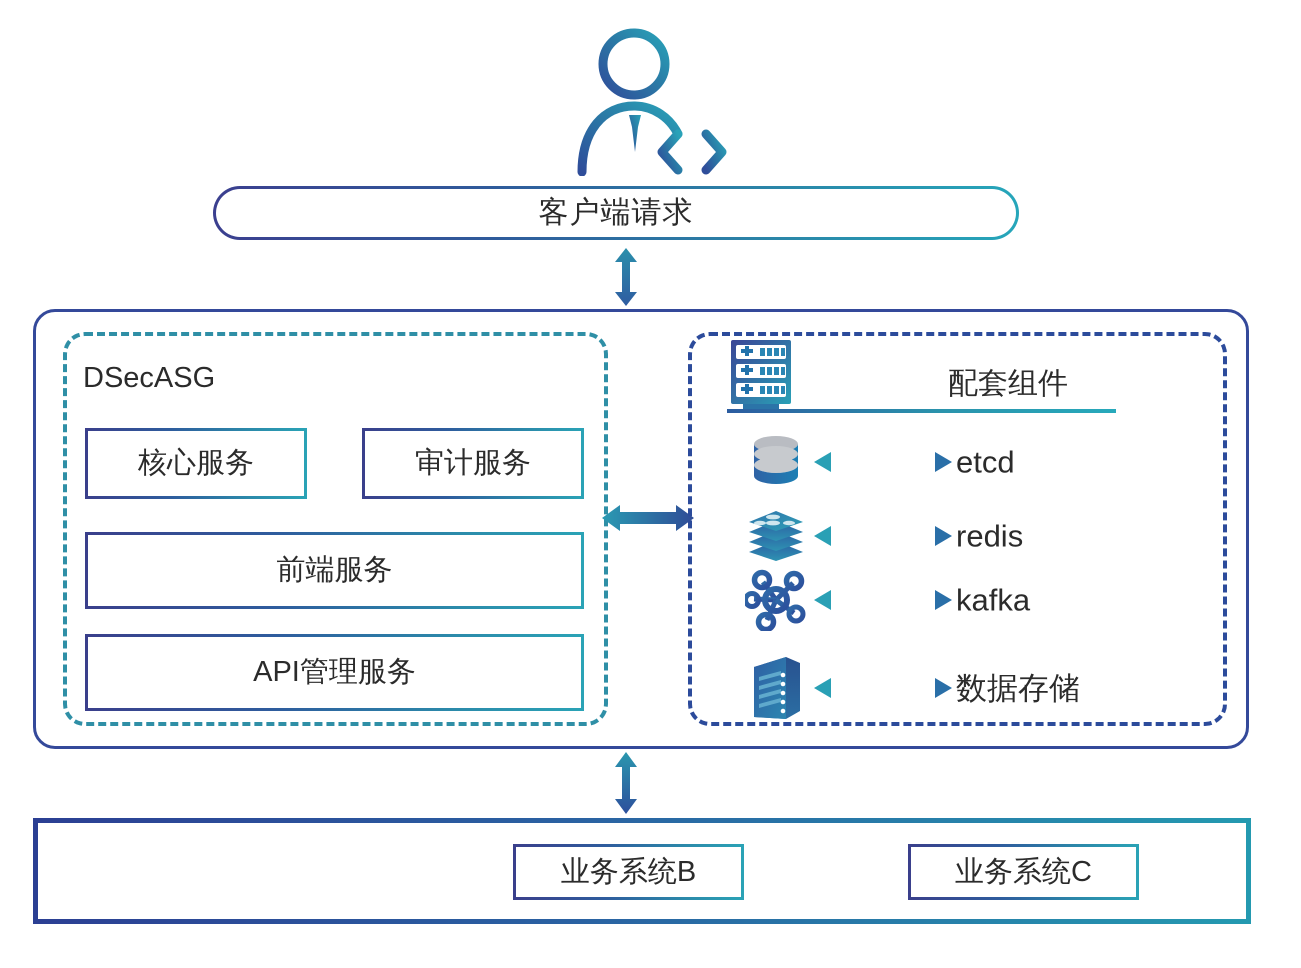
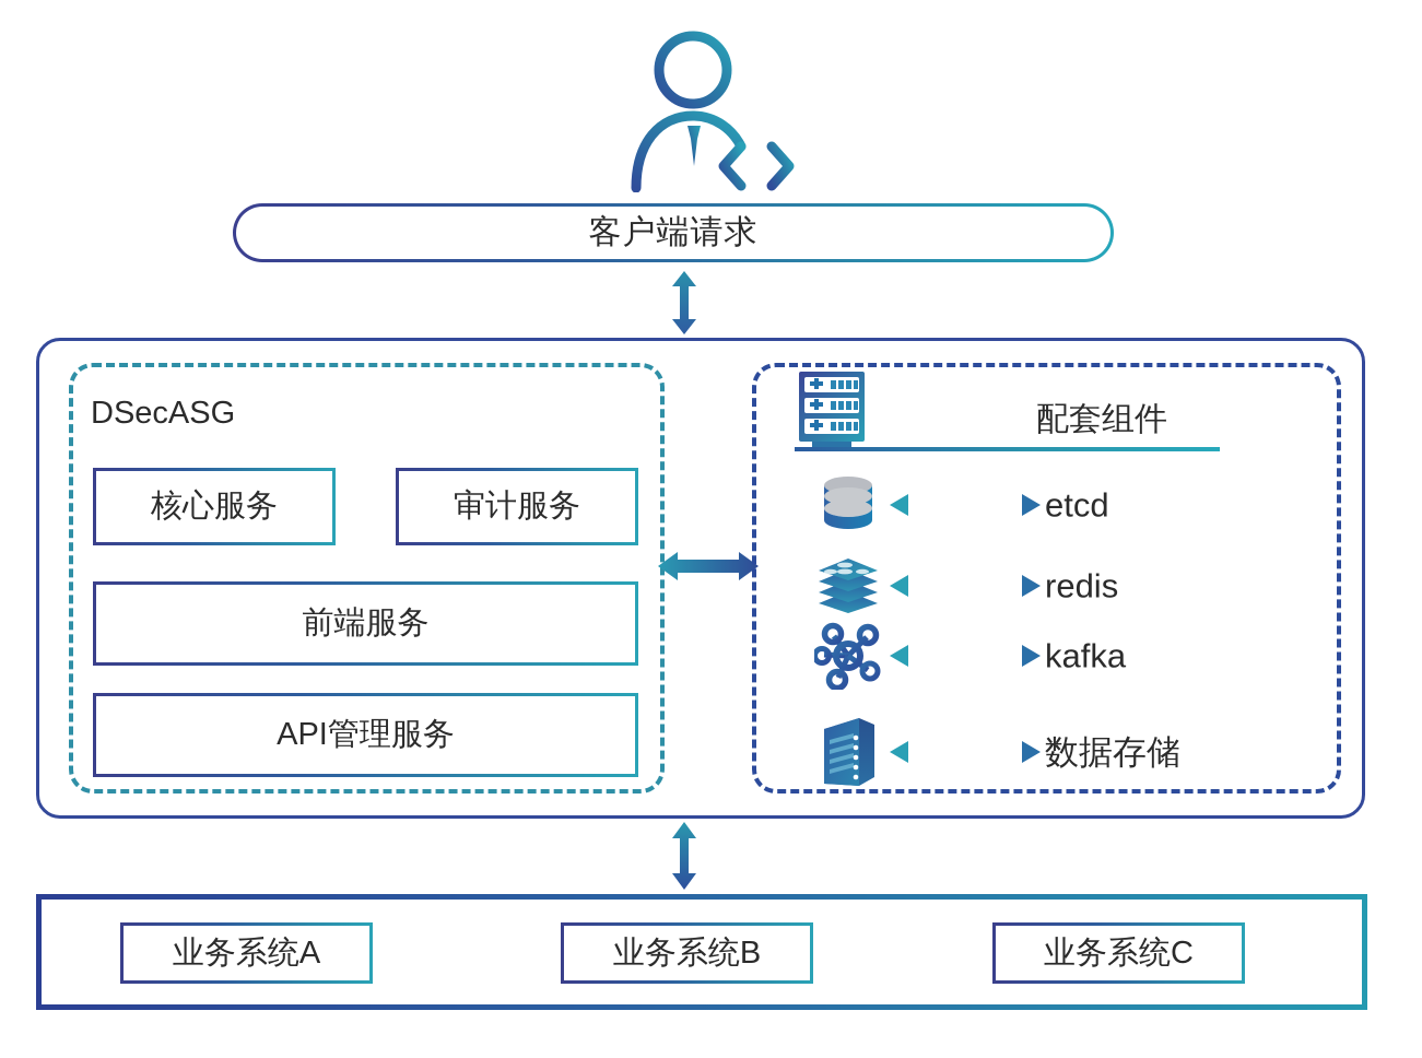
  客户端请求
  DSecASG
  核心服务
  审计服务
  前端服务
  API管理服务
  配套组件
  etcd
  redis
  kafka
  数据存储
+ 业务系统A
  业务系统B
  业务系统C
